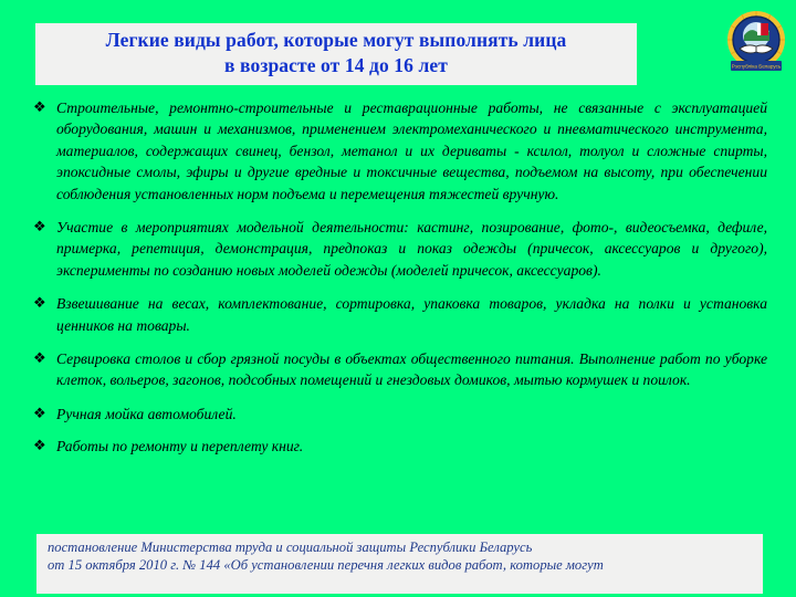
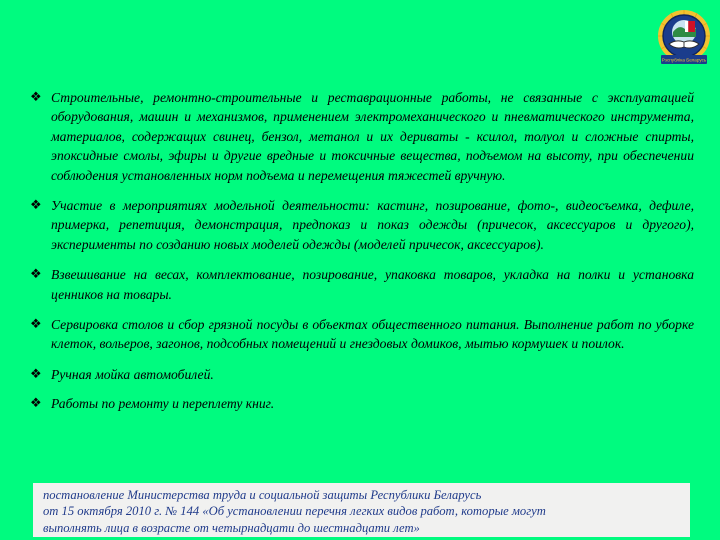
- Легкие виды работ, которые могут выполнять лица
- в возрасте от 14 до 16 лет
  ❖
  Строительные, ремонтно-строительные и реставрационные работы, не связанные с эксплуатацией оборудования, машин и механизмов, применением электромеханического и пневматического инструмента, материалов, содержащих свинец, бензол, метанол и их дериваты - ксилол, толуол и сложные спирты, эпоксидные смолы, эфиры и другие вредные и токсичные вещества, подъемом на высоту, при обеспечении соблюдения установленных норм подъема и перемещения тяжестей вручную.
  ❖
  Участие в мероприятиях модельной деятельности: кастинг, позирование, фото-, видеосъемка, дефиле, примерка, репетиция, демонстрация, предпоказ и показ одежды (причесок, аксессуаров и другого), эксперименты по созданию новых моделей одежды (моделей причесок, аксессуаров).
  ❖
- Взвешивание на весах, комплектование, сортировка, упаковка товаров, укладка на полки и установка ценников на товары.
+ Взвешивание на весах, комплектование, позирование, упаковка товаров, укладка на полки и установка ценников на товары.
  ❖
  Сервировка столов и сбор грязной посуды в объектах общественного питания. Выполнение работ по уборке клеток, вольеров, загонов, подсобных помещений и гнездовых домиков, мытью кормушек и поилок.
  ❖
  Ручная мойка автомобилей.
  ❖
  Работы по ремонту и переплету книг.
  постановление Министерства труда и социальной защиты Республики Беларусь
  от 15 октября 2010 г. № 144 «Об установлении перечня легких видов работ, которые могут
+ выполнять лица в возрасте от четырнадцати до шестнадцати лет»
